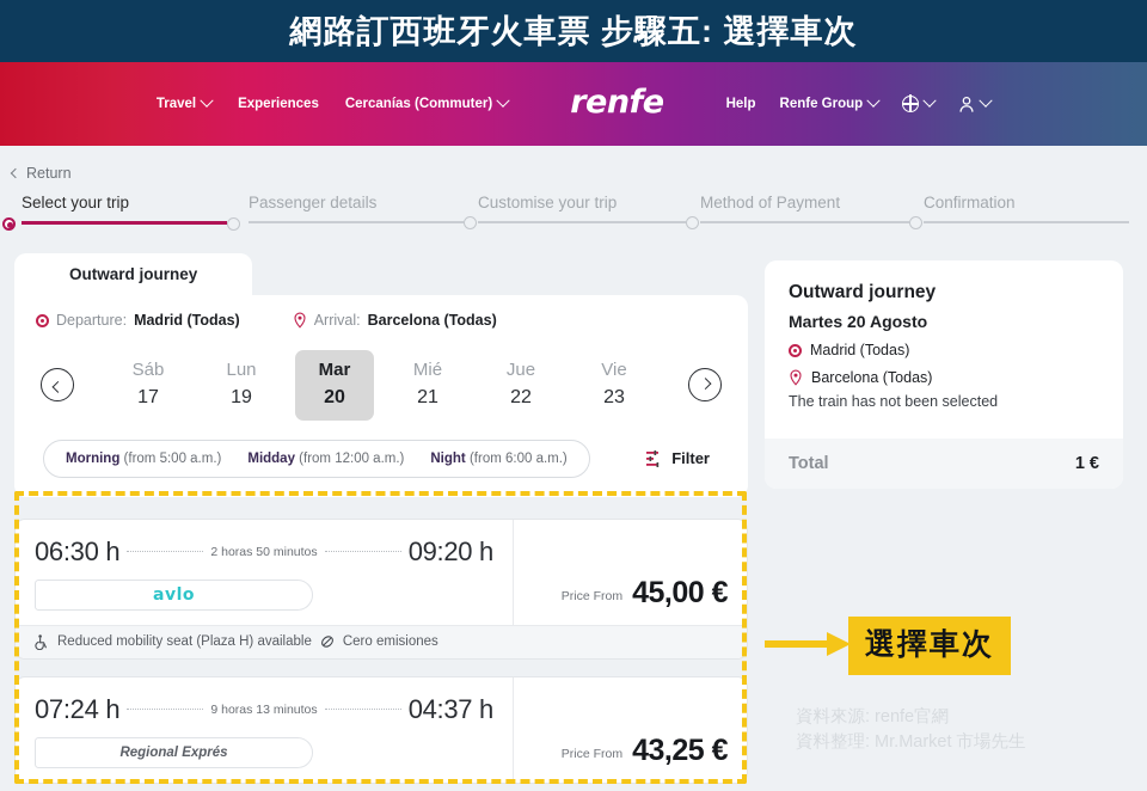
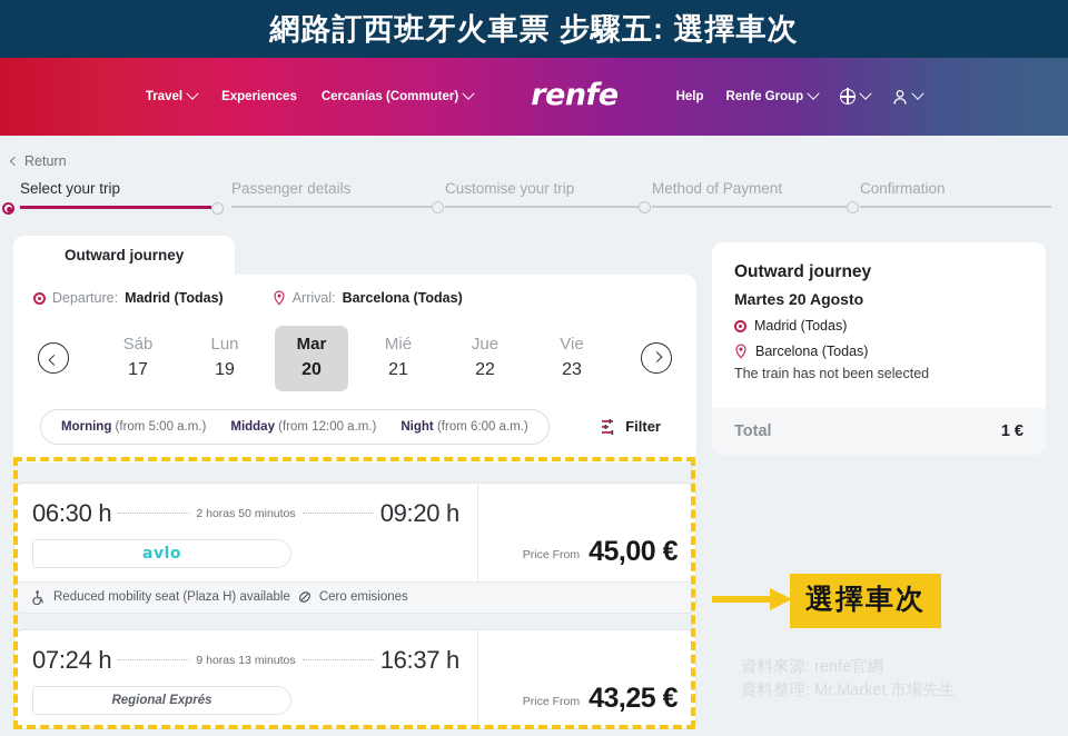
  網路訂西班牙火車票 步驟五: 選擇車次
  Travel
  Experiences
  Cercanías (Commuter)
  renfe
  Help
  Renfe Group
  Return
  Select your trip
  Passenger details
  Customise your trip
  Method of Payment
  Confirmation
  Outward journey
  Departure:
  Madrid (Todas)
  Arrival:
  Barcelona (Todas)
  Sáb
  17
  Lun
  19
  Mar
  20
  Mié
  21
  Jue
  22
  Vie
  23
  Morning (from 5:00 a.m.)
  Midday (from 12:00 a.m.)
  Night (from 6:00 a.m.)
  Filter
  06:30 h
  2 horas 50 minutos
  09:20 h
  avlo
  Price From
  45,00 €
  Reduced mobility seat (Plaza H) available
  Cero emisiones
  07:24 h
  9 horas 13 minutos
- 04:37 h
+ 16:37 h
  Regional Exprés
  Price From
  43,25 €
  Outward journey
  Martes 20 Agosto
  Madrid (Todas)
  Barcelona (Todas)
  The train has not been selected
  Total
  1 €
  選擇車次
  資料來源: renfe官網
  資料整理: Mr.Market 市場先生
